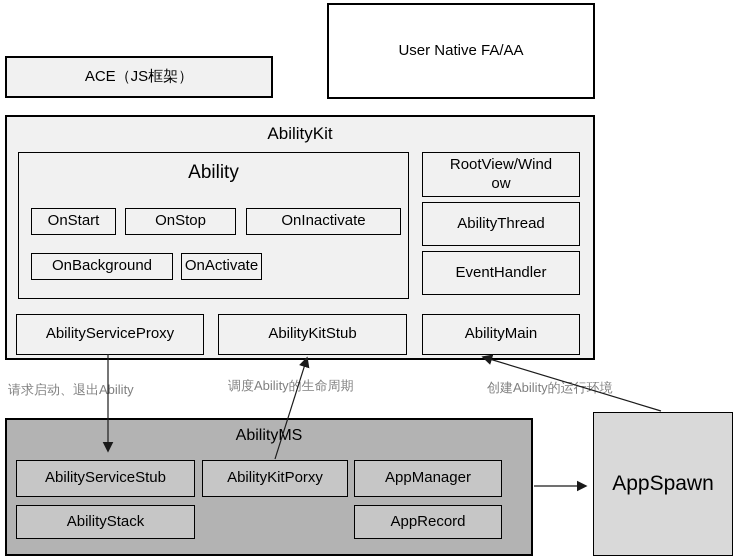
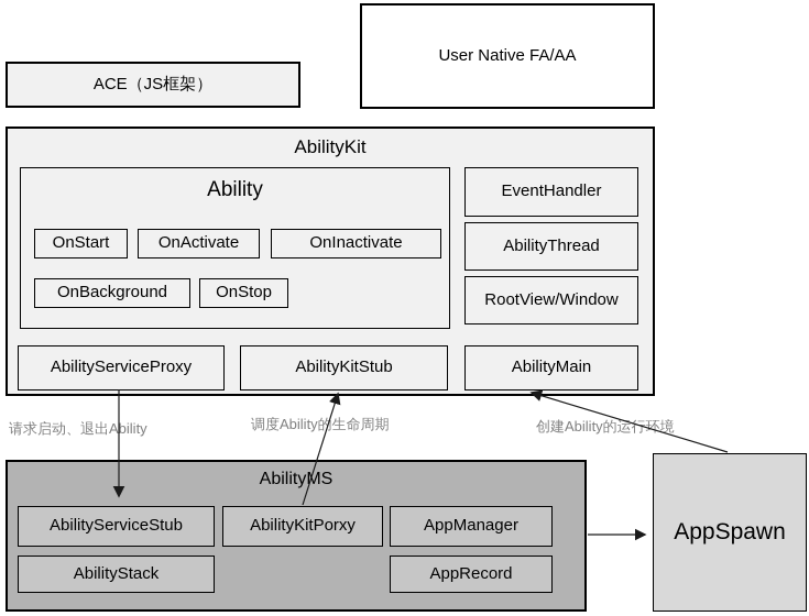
  ACE（JS框架）
  User Native FA/AA
  AbilityKit
  Ability
  OnStart
- OnStop
+ OnActivate
  OnInactivate
  OnBackground
- OnActivate
+ OnStop
- RootView/Window
+ EventHandler
  AbilityThread
- EventHandler
+ RootView/Window
  AbilityServiceProxy
  AbilityKitStub
  AbilityMain
  请求启动、退出Ability
  调度Ability的生命周期
  创建Ability的运行环境
  AbilityMS
  AbilityServiceStub
  AbilityKitPorxy
  AppManager
  AbilityStack
  AppRecord
  AppSpawn
